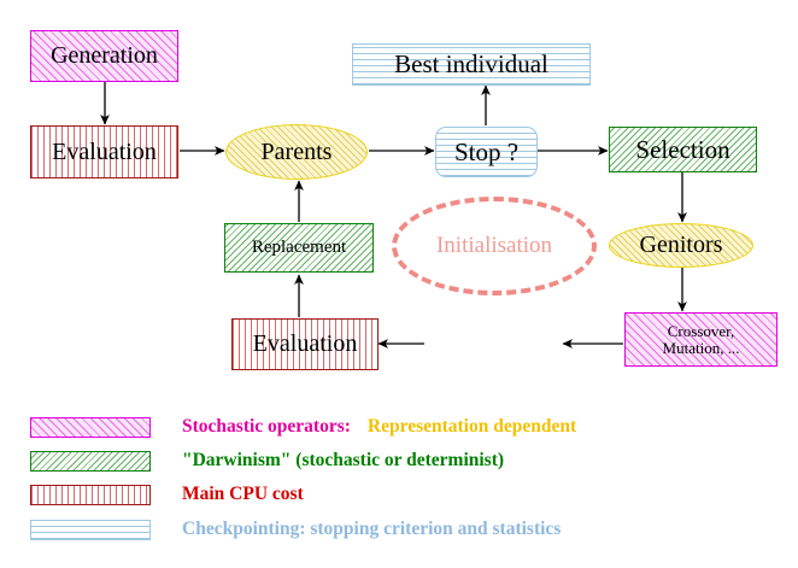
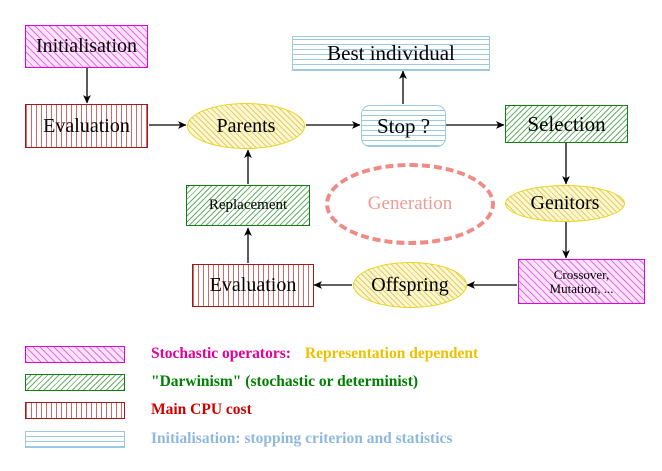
- Generation
+ Initialisation
  Evaluation
  Parents
  Best individual
  Stop ?
  Selection
  Genitors
  Crossover,
  Mutation, ...
+ Offspring
  Evaluation
  Replacement
- Initialisation
+ Generation
  Stochastic operators: Representation dependent
  "Darwinism" (stochastic or determinist)
  Main CPU cost
- Checkpointing: stopping criterion and statistics
+ Initialisation: stopping criterion and statistics
